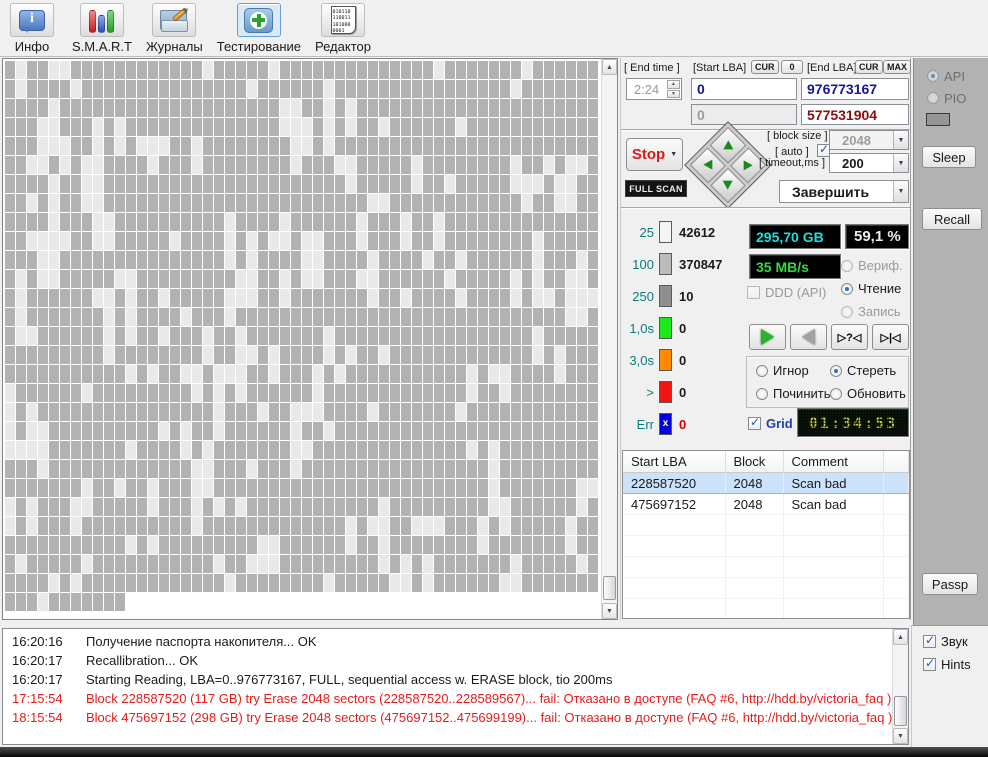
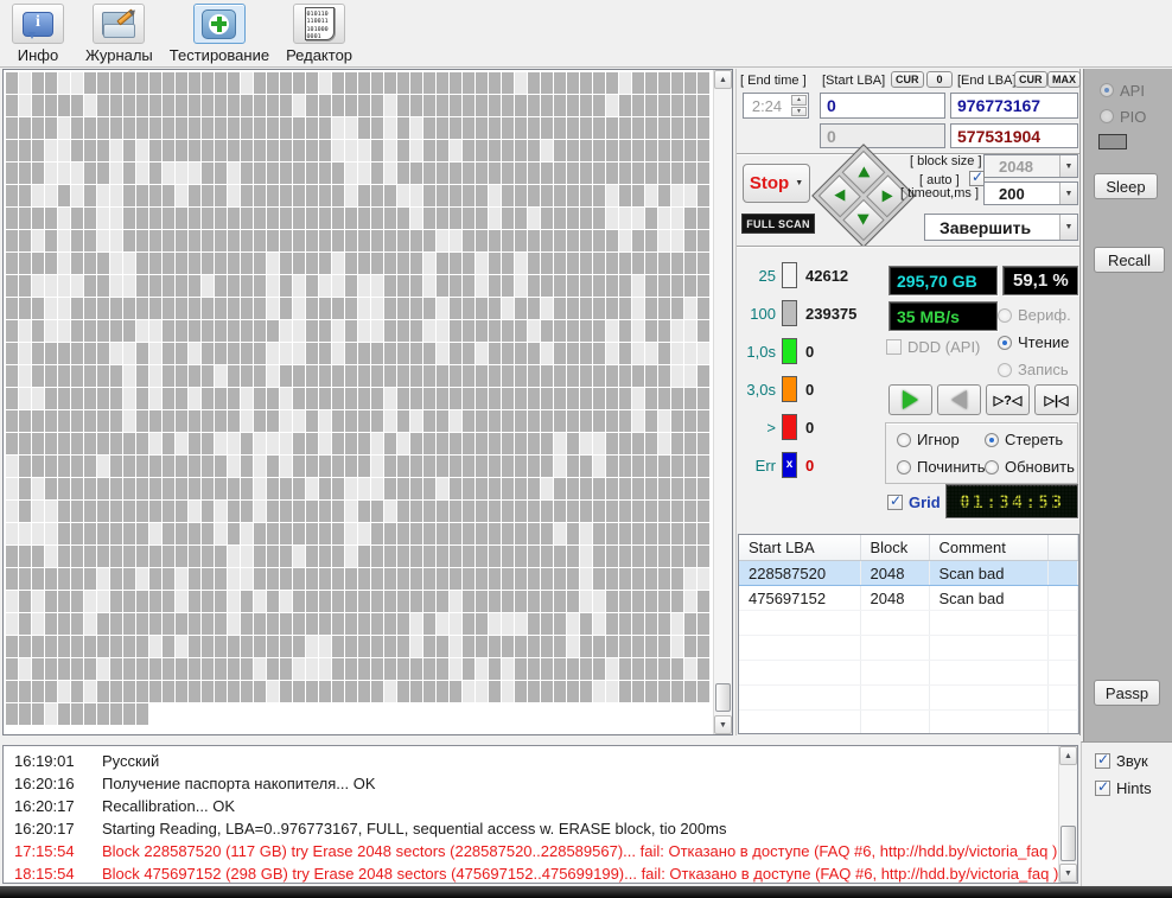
  Инфо
- S.M.A.R.T
  Журналы
  Тестирование
  Редактор
  [ End time ]
  [Start LBA]
  CUR
  0
  [End LBA
  CUR
  MAX
  2:24
  0
  976773167
  0
  577531904
  Stop
  FULL SCAN
  [ block size ]
  2048
  [ auto ]
  [ timeout,ms ]
  200
  Завершить
  25
  42612
  100
- 370847
+ 239375
- 250
- 10
  1,0s
  0
  3,0s
  0
  >
  0
  Err
  x
  0
  295,70 GB
  59,1 %
  35 MB/s
  DDD (API)
  Вериф.
  Чтение
  Запись
  ▷?◁
  ▷|◁
  Игнор
  Стереть
  Починить
  Обновить
  Grid
  01:34:53
  Start LBA	Block	Comment
  228587520	2048	Scan bad
  475697152	2048	Scan bad
  API
  PIO
  Sleep
  Recall
  Passp
  Звук
  Hints
+ 16:19:01
+ Русский
  16:20:16
  Получение паспорта накопителя... OK
  16:20:17
  Recallibration... OK
  16:20:17
  Starting Reading, LBA=0..976773167, FULL, sequential access w. ERASE block, tio 200ms
  17:15:54
  Block 228587520 (117 GB) try Erase 2048 sectors (228587520..228589567)... fail: Отказано в доступе (FAQ #6, http://hdd.by/victoria_faq )
  18:15:54
  Block 475697152 (298 GB) try Erase 2048 sectors (475697152..475699199)... fail: Отказано в доступе (FAQ #6, http://hdd.by/victoria_faq )
